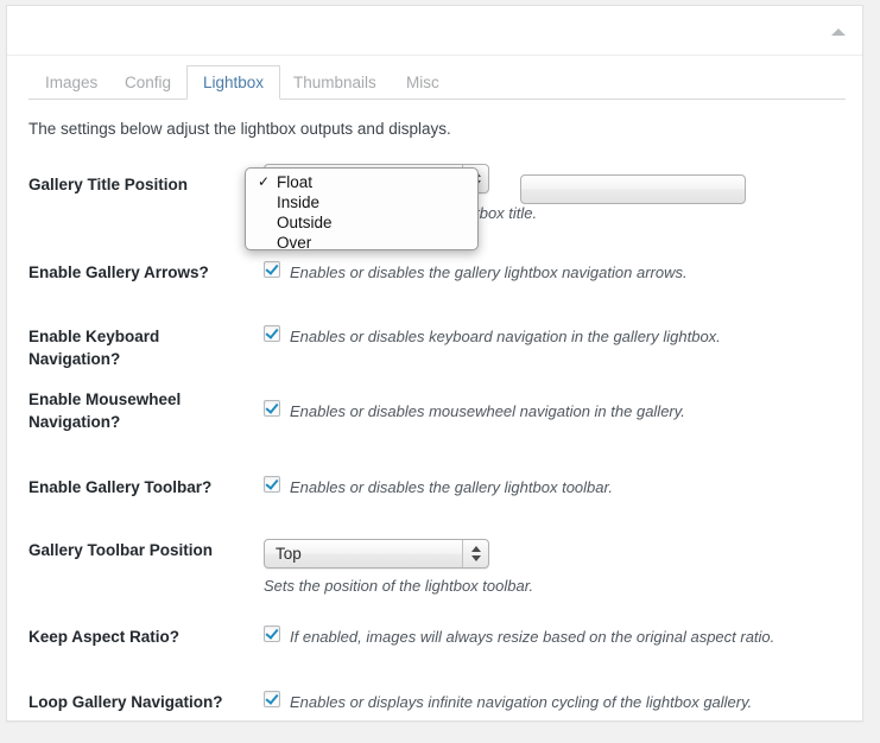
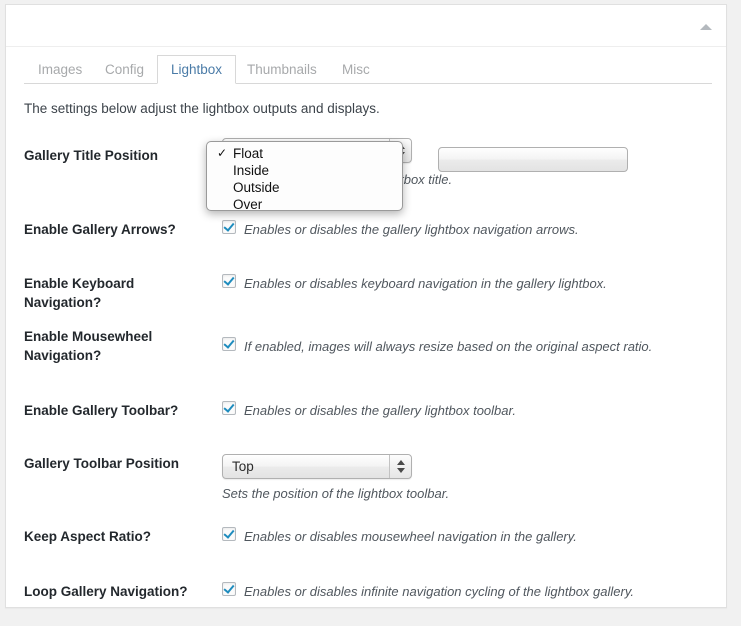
  Images
  Config
  Lightbox
  Thumbnails
  Misc
  The settings below adjust the lightbox outputs and displays.
  Gallery Title Position
  Enable Gallery Arrows?
  Enables or disables the gallery lightbox navigation arrows.
  Enable Keyboard Navigation?
  Enables or disables keyboard navigation in the gallery lightbox.
  Enable Mousewheel Navigation?
- Enables or disables mousewheel navigation in the gallery.
+ If enabled, images will always resize based on the original aspect ratio.
  Enable Gallery Toolbar?
  Enables or disables the gallery lightbox toolbar.
  Gallery Toolbar Position
  Top
  Sets the position of the lightbox toolbar.
  Keep Aspect Ratio?
- If enabled, images will always resize based on the original aspect ratio.
+ Enables or disables mousewheel navigation in the gallery.
  Loop Gallery Navigation?
- Enables or displays infinite navigation cycling of the lightbox gallery.
+ Enables or disables infinite navigation cycling of the lightbox gallery.
  ✓
  Float
  Inside
  Outside
  Over
